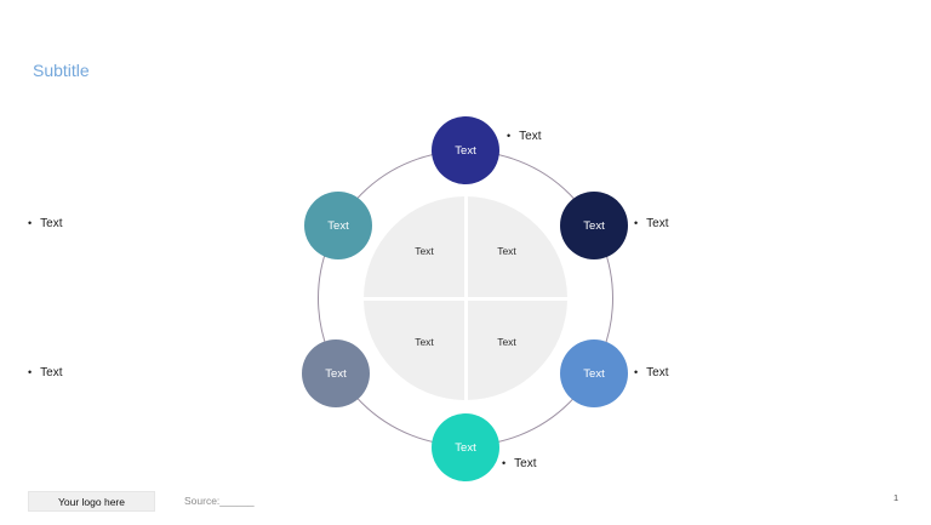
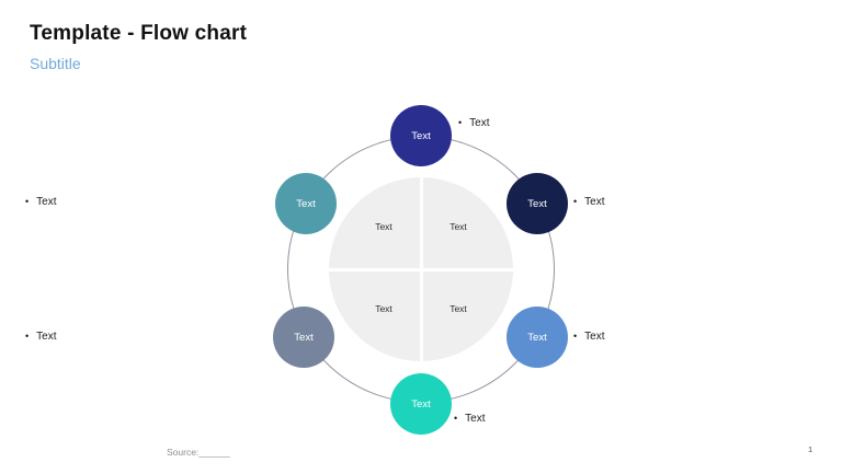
+ Template - Flow chart
  Subtitle
  Text
  Text
  Text
  Text
  Text
  Text
  Text
  Text
  Text
  Text
  •
  Text
  •
  Text
  •
  Text
  •
  Text
  •
  Text
  •
  Text
- Your logo here
  Source:______
  1
